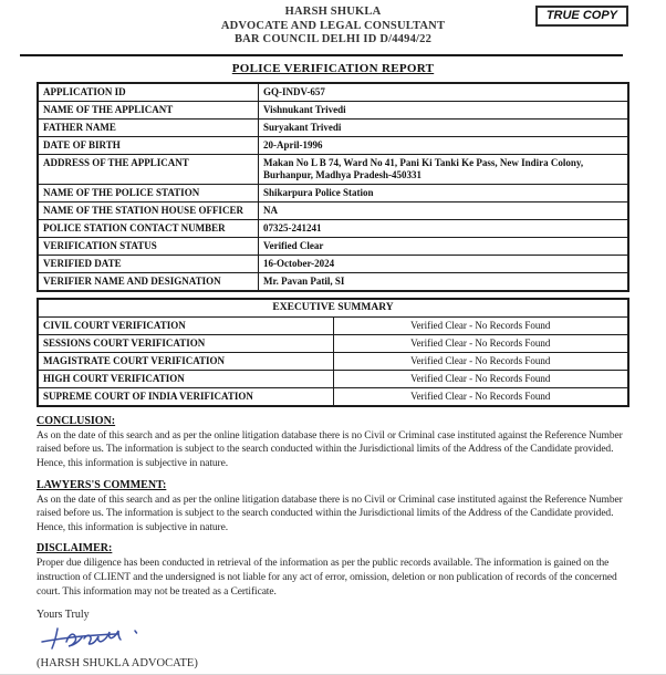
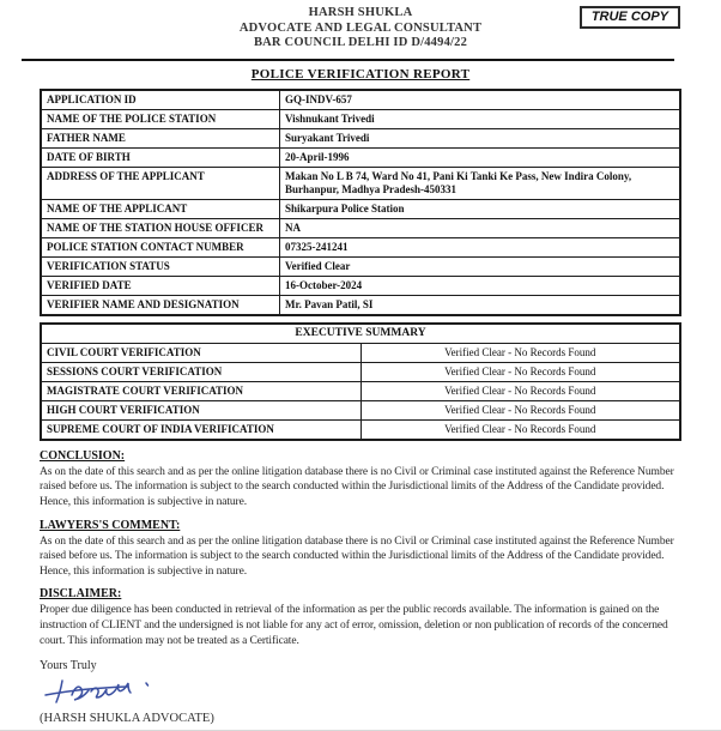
  HARSH SHUKLA
  ADVOCATE AND LEGAL CONSULTANT
  BAR COUNCIL DELHI ID D/4494/22
  TRUE COPY
  POLICE VERIFICATION REPORT
  APPLICATION ID	GQ-INDV-657
- NAME OF THE APPLICANT	Vishnukant Trivedi
+ NAME OF THE POLICE STATION	Vishnukant Trivedi
  FATHER NAME	Suryakant Trivedi
  DATE OF BIRTH	20-April-1996
  ADDRESS OF THE APPLICANT	Makan No L B 74, Ward No 41, Pani Ki Tanki Ke Pass, New Indira Colony, Burhanpur, Madhya Pradesh-450331
- NAME OF THE POLICE STATION	Shikarpura Police Station
+ NAME OF THE APPLICANT	Shikarpura Police Station
  NAME OF THE STATION HOUSE OFFICER	NA
  POLICE STATION CONTACT NUMBER	07325-241241
  VERIFICATION STATUS	Verified Clear
  VERIFIED DATE	16-October-2024
  VERIFIER NAME AND DESIGNATION	Mr. Pavan Patil, SI
  EXECUTIVE SUMMARY
  CIVIL COURT VERIFICATION	Verified Clear - No Records Found
  SESSIONS COURT VERIFICATION	Verified Clear - No Records Found
  MAGISTRATE COURT VERIFICATION	Verified Clear - No Records Found
  HIGH COURT VERIFICATION	Verified Clear - No Records Found
  SUPREME COURT OF INDIA VERIFICATION	Verified Clear - No Records Found
  CONCLUSION:
  As on the date of this search and as per the online litigation database there is no Civil or Criminal case instituted against the Reference Number raised before us. The information is subject to the search conducted within the Jurisdictional limits of the Address of the Candidate provided. Hence, this information is subjective in nature.
  LAWYERS'S COMMENT:
  As on the date of this search and as per the online litigation database there is no Civil or Criminal case instituted against the Reference Number raised before us. The information is subject to the search conducted within the Jurisdictional limits of the Address of the Candidate provided. Hence, this information is subjective in nature.
  DISCLAIMER:
  Proper due diligence has been conducted in retrieval of the information as per the public records available. The information is gained on the instruction of CLIENT and the undersigned is not liable for any act of error, omission, deletion or non publication of records of the concerned court. This information may not be treated as a Certificate.
  Yours Truly
  (HARSH SHUKLA ADVOCATE)
